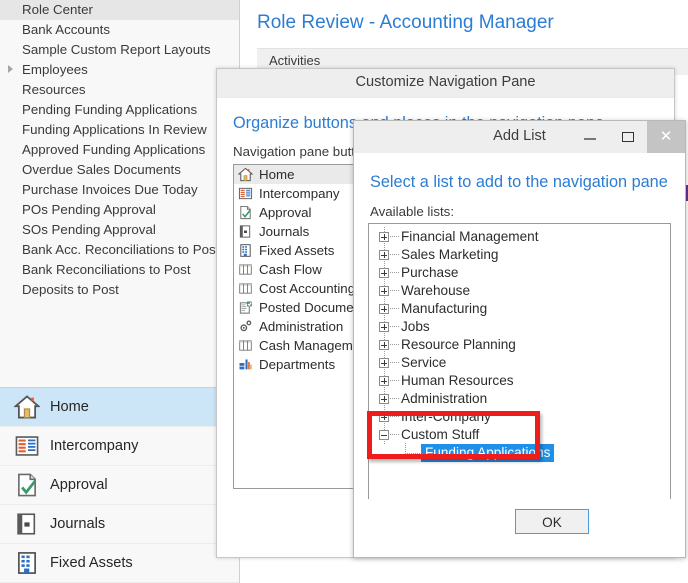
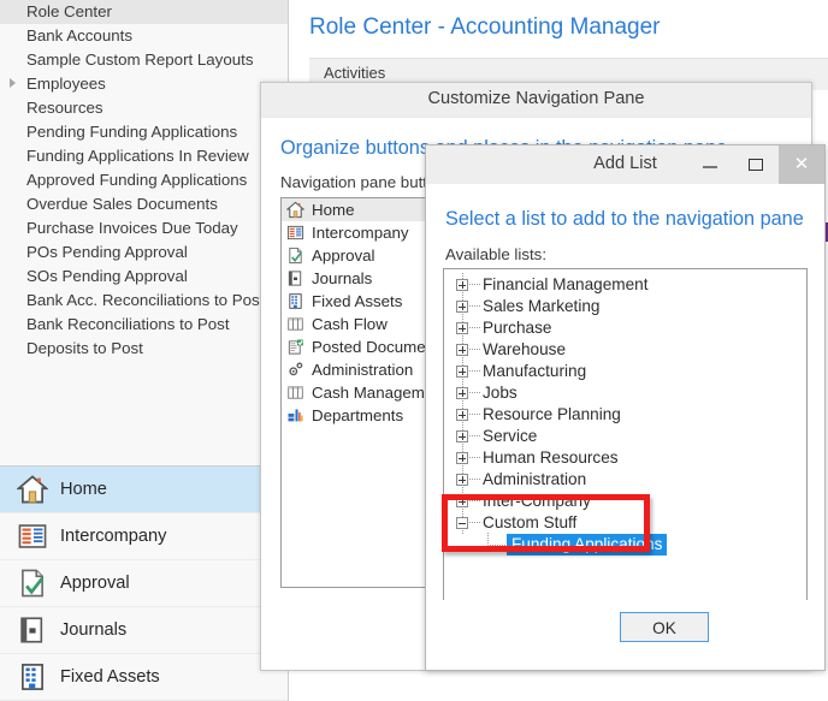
  Role Center
  Bank Accounts
  Sample Custom Report Layouts
  Employees
  Resources
  Pending Funding Applications
  Funding Applications In Review
  Approved Funding Applications
  Overdue Sales Documents
  Purchase Invoices Due Today
  POs Pending Approval
  SOs Pending Approval
  Bank Acc. Reconciliations to Pos
  Bank Reconciliations to Post
  Deposits to Post
  Home
  Intercompany
  Approval
  Journals
  Fixed Assets
- Role Review - Accounting Manager
+ Role Center - Accounting Manager
  Activities
  Customize Navigation Pane
  Navigation pane but
  Home
  Intercompany
  Approval
  Journals
  Fixed Assets
  Cash Flow
- Cost Accounting
  Posted Docume
  Administration
  Cash Managem
  Departments
  Add List
  ✕
  Select a list to add to the navigation pane
  Available lists:
  Financial Management
  Sales Marketing
  Purchase
  Warehouse
  Manufacturing
  Jobs
  Resource Planning
  Service
  Human Resources
  Administration
  Inter-Company
  Custom Stuff
  Funding Applications
  OK
